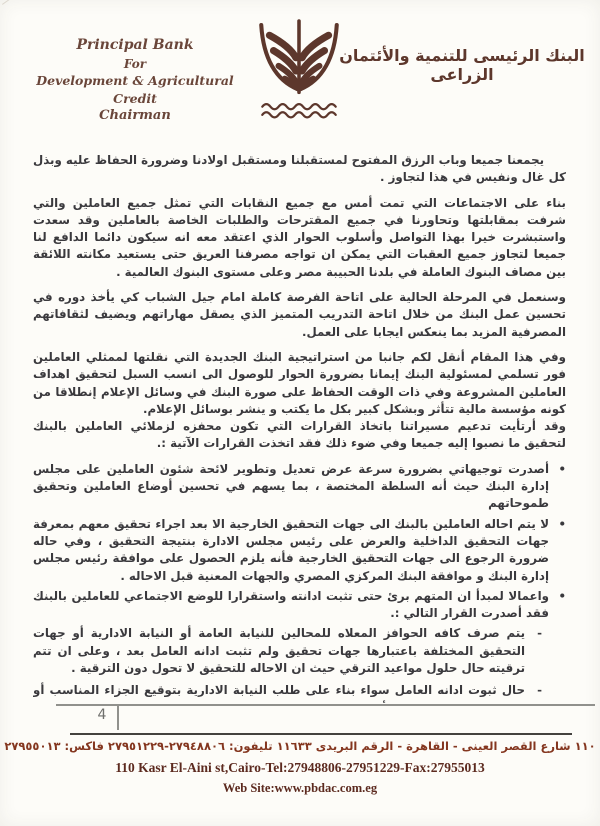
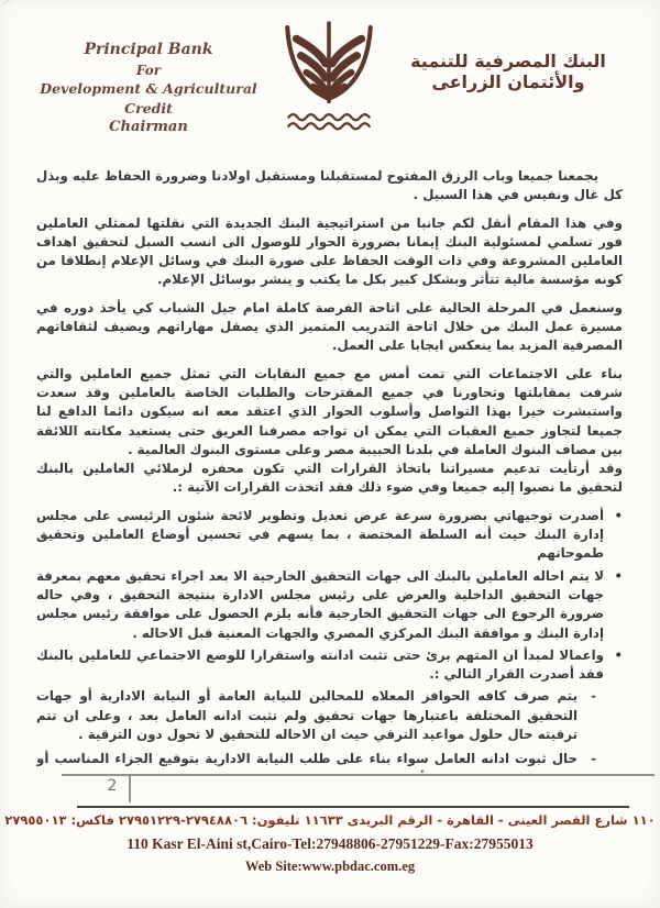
  Principal Bank
  For
  Development & Agricultural Credit
  Chairman
- البنك الرئيسى للتنمية والأئتمان الزراعى
+ البنك المصرفية للتنمية والأئتمان الزراعى
- يجمعنا جميعا وباب الرزق المفتوح لمستقبلنا ومستقبل اولادنا وضرورة الحفاظ عليه وبذل كل غال ونفيس في هذا لتجاوز .
+ يجمعنا جميعا وباب الرزق المفتوح لمستقبلنا ومستقبل اولادنا وضرورة الحفاظ عليه وبذل كل غال ونفيس في هذا السبيل .
- بناء على الاجتماعات التي تمت أمس مع جميع النقابات التي تمثل جميع العاملين والتي شرفت بمقابلتها وتحاورنا في جميع المقترحات والطلبات الخاصة بالعاملين وقد سعدت واستبشرت خيرا بهذا التواصل وأسلوب الحوار الذي اعتقد معه انه سيكون دائما الدافع لنا جميعا لتجاوز جميع العقبات التي يمكن ان تواجه مصرفنا العريق حتى يستعيد مكانته اللائقة بين مصاف البنوك العاملة في بلدنا الحبيبة مصر وعلى مستوى البنوك العالمية .
+ وفي هذا المقام أنقل لكم جانبا من استراتيجية البنك الجديدة التي نقلتها لممثلي العاملين فور تسلمي لمسئولية البنك إيمانا بضرورة الحوار للوصول الى انسب السبل لتحقيق اهداف العاملين المشروعة وفي ذات الوقت الحفاظ على صورة البنك في وسائل الإعلام إنطلاقا من كونه مؤسسة مالية تتأثر وبشكل كبير بكل ما يكتب و ينشر بوسائل الإعلام.
- وسنعمل في المرحلة الحالية على اتاحة الفرصة كاملة امام جيل الشباب كي يأخذ دوره في تحسين عمل البنك من خلال اتاحة التدريب المتميز الذي يصقل مهاراتهم ويضيف لثقافاتهم المصرفية المزيد بما ينعكس ايجابا على العمل.
+ وسنعمل في المرحلة الحالية على اتاحة الفرصة كاملة امام جيل الشباب كي يأخذ دوره في مسيرة عمل البنك من خلال اتاحة التدريب المتميز الذي يصقل مهاراتهم ويضيف لثقافاتهم المصرفية المزيد بما ينعكس ايجابا على العمل.
- وفي هذا المقام أنقل لكم جانبا من استراتيجية البنك الجديدة التي نقلتها لممثلي العاملين فور تسلمي لمسئولية البنك إيمانا بضرورة الحوار للوصول الى انسب السبل لتحقيق اهداف العاملين المشروعة وفي ذات الوقت الحفاظ على صورة البنك في وسائل الإعلام إنطلاقا من كونه مؤسسة مالية تتأثر وبشكل كبير بكل ما يكتب و ينشر بوسائل الإعلام.
+ بناء على الاجتماعات التي تمت أمس مع جميع النقابات التي تمثل جميع العاملين والتي شرفت بمقابلتها وتحاورنا في جميع المقترحات والطلبات الخاصة بالعاملين وقد سعدت واستبشرت خيرا بهذا التواصل وأسلوب الحوار الذي اعتقد معه انه سيكون دائما الدافع لنا جميعا لتجاوز جميع العقبات التي يمكن ان تواجه مصرفنا العريق حتى يستعيد مكانته اللائقة بين مصاف البنوك العاملة في بلدنا الحبيبة مصر وعلى مستوى البنوك العالمية .
  وقد أرتأيت تدعيم مسيراتنا باتخاذ القرارات التي تكون محفزه لزملائي العاملين بالبنك لتحقيق ما نصبوا إليه جميعا وفي ضوء ذلك فقد اتخذت القرارات الآتية :.
  •
- أصدرت توجيهاتي بضرورة سرعة عرض تعديل وتطوير لائحة شئون العاملين على مجلس إدارة البنك حيث أنه السلطة المختصة ، بما يسهم في تحسين أوضاع العاملين وتحقيق طموحاتهم
+ أصدرت توجيهاتي بضرورة سرعة عرض تعديل وتطوير لائحة شئون الرئيسى على مجلس إدارة البنك حيث أنه السلطة المختصة ، بما يسهم في تحسين أوضاع العاملين وتحقيق طموحاتهم
  •
  لا يتم احاله العاملين بالبنك الى جهات التحقيق الخارجية الا بعد اجراء تحقيق معهم بمعرفة جهات التحقيق الداخلية والعرض على رئيس مجلس الادارة بنتيجة التحقيق ، وفي حاله ضرورة الرجوع الى جهات التحقيق الخارجية فأنه يلزم الحصول على موافقة رئيس مجلس إدارة البنك و موافقة البنك المركزي المصري والجهات المعنية قبل الاحاله .
  •
  واعمالا لمبدأ ان المتهم برئ حتى تثبت ادانته واستقرارا للوضع الاجتماعي للعاملين بالبنك فقد أصدرت القرار التالي :.
  -
  يتم صرف كافه الحوافز المعلاه للمحالين للنيابة العامة أو النيابة الادارية أو جهات التحقيق المختلفة باعتبارها جهات تحقيق ولم تثبت ادانه العامل بعد ، وعلى ان تتم ترقيته حال حلول مواعيد الترقي حيث ان الاحاله للتحقيق لا تحول دون الترقية .
  -
- 4
+ 2
  ١١٠ شارع القصر العينى - القاهرة - الرقم البريدى ١١٦٣٣ تليفون: ٢٧٩٤٨٨٠٦-٢٧٩٥١٢٢٩ فاكس: ٢٧٩٥٥٠١٣
  110 Kasr El-Aini st,Cairo-Tel:27948806-27951229-Fax:27955013
  Web Site:www.pbdac.com.eg
